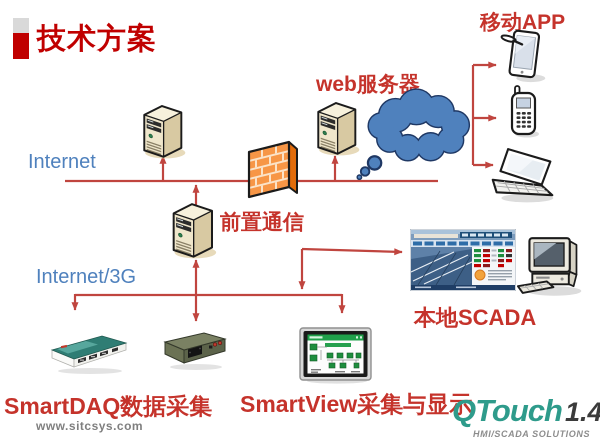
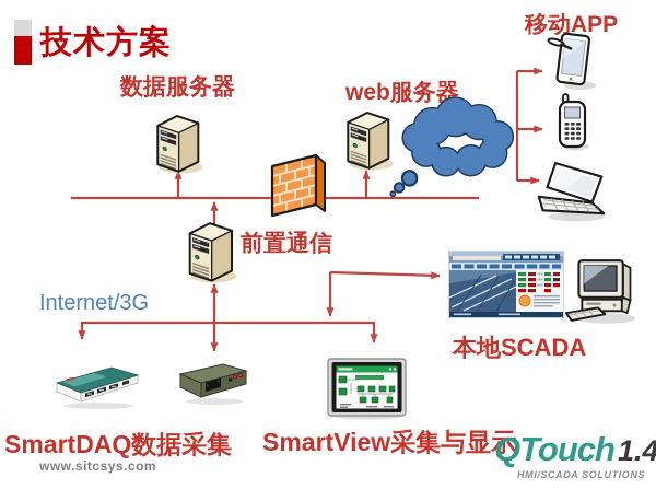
  技术方案
+ 数据服务器
  web服务器
  移动APP
- Internet
  前置通信
  Internet/3G
  本地SCADA
  SmartDAQ数据采集
  SmartView采集与显示
  www.sitcsys.com
  QTouch1.4
  HMI/SCADA SOLUTIONS
